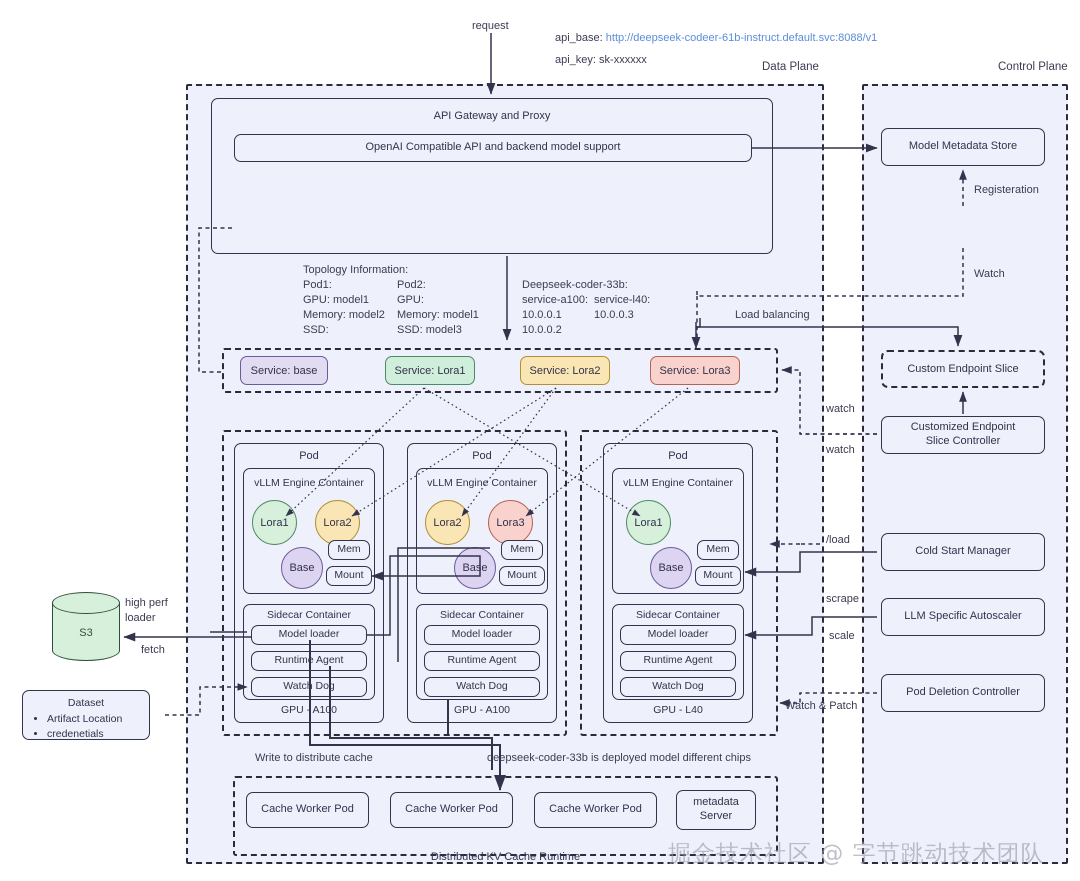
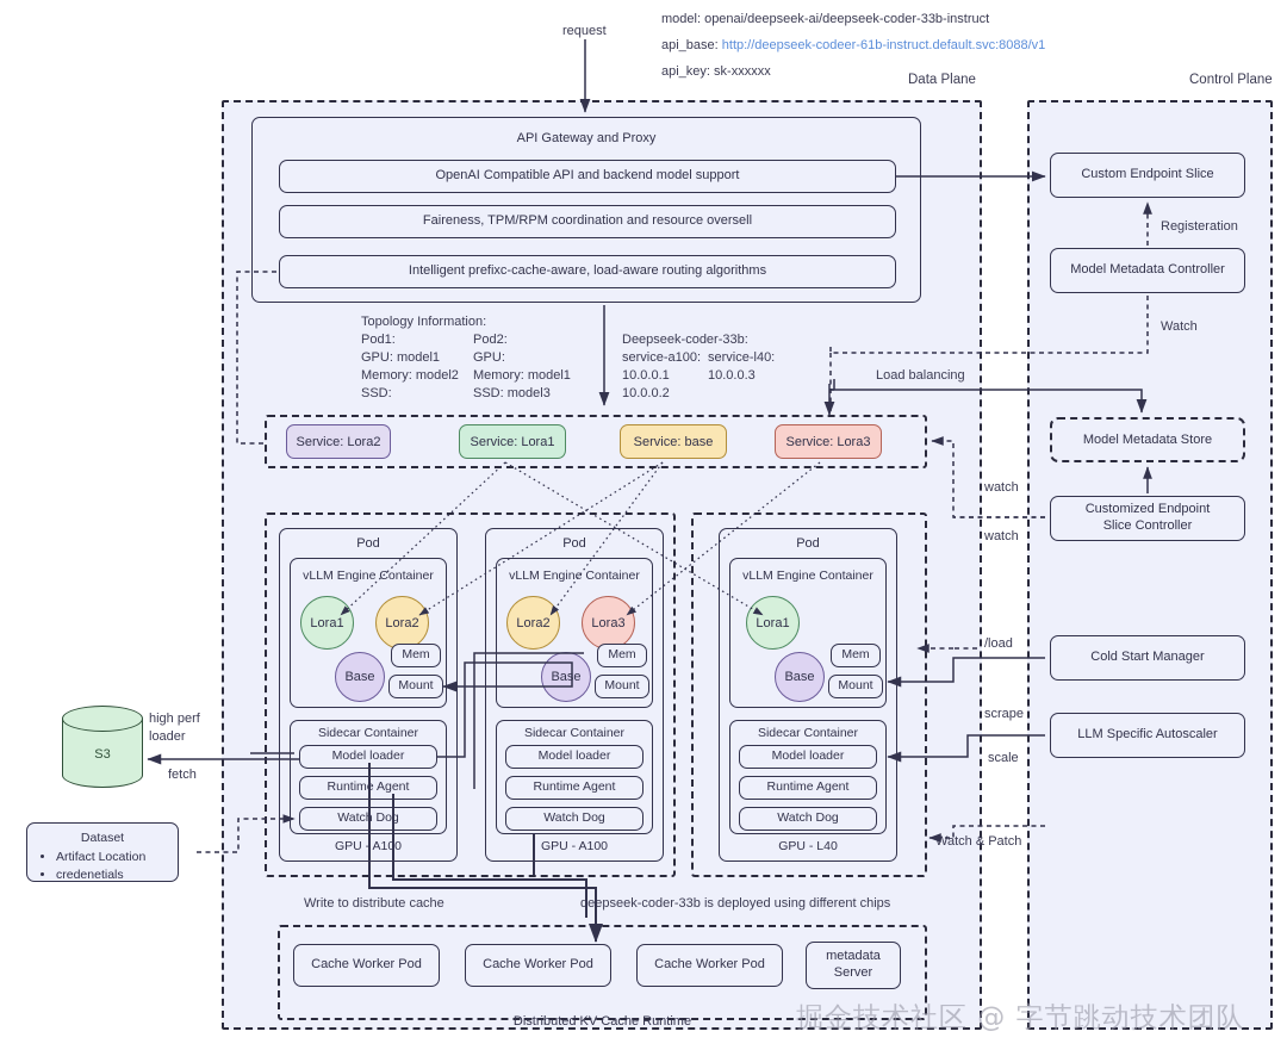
  request
+ model: openai/deepseek-ai/deepseek-coder-33b-instruct
  api_base: http://deepseek-codeer-61b-instruct.default.svc:8088/v1
  api_key: sk-xxxxxx
  Data Plane
  Control Plane
  API Gateway and Proxy
  OpenAI Compatible API and backend model support
+ Faireness, TPM/RPM coordination and resource oversell
+ Intelligent prefixc-cache-aware, load-aware routing algorithms
  Topology Information:
  Pod1:
  GPU: model1
  Memory: model2
  SSD:
  Pod2:
  GPU:
  Memory: model1
  SSD: model3
  Deepseek-coder-33b:
  service-a100:
  service-l40:
  10.0.0.1
  10.0.0.2
  10.0.0.3
- Service: base
+ Service: Lora2
  Service: Lora1
- Service: Lora2
+ Service: base
  Service: Lora3
  Pod
  vLLM Engineontainer
  Lora1
  Lora2
  Base
  Mem
  Mount
  Sidecar Container
  Model loader
  Runtim Agent
  Watc Dog
  GPU - A100
  Pod
  vLLM Engine Container
  Lora2
  Lora3
  Base
  Mem
  Mount
  Sidecar Container
  Model loader
  Runtime Agent
  Watch Dog
  GPU - A100
  Pod
  vLLM Engine Container
  Lora1
  Base
  Mem
  Mount
  Sidecar Container
  Model loader
  Runtime Agent
  Watch Dog
  GPU - L40
  Write to distribute cache
- deepseek-coder-33b is deployed model different chips
+ deepseek-coder-33b is deployed using different chips
  Cache Worker Pod
  Cache Worker Pod
  Cache Worker Pod
  metadata
  Server
  Distributed KV Cache Runtime
  S3
  high perf
  loader
  fetch
  Dataset
  Artifact Location
  credenetials
- Model Metadata Store
+ Custom Endpoint Slice
+ Model Metadata Controller
- Custom Endpoint Slice
+ Model Metadata Store
  Customized Endpoint
  Slice Controller
  Cold Start Manager
  LLM Specific Autoscaler
- Pod Deletion Controller
  Registeration
  Watch
  Load balancing
  watch
  watch
  /load
  scrape
  scale
  Watch & Patch
  掘金技术社区 @ 字节跳动技术团队
